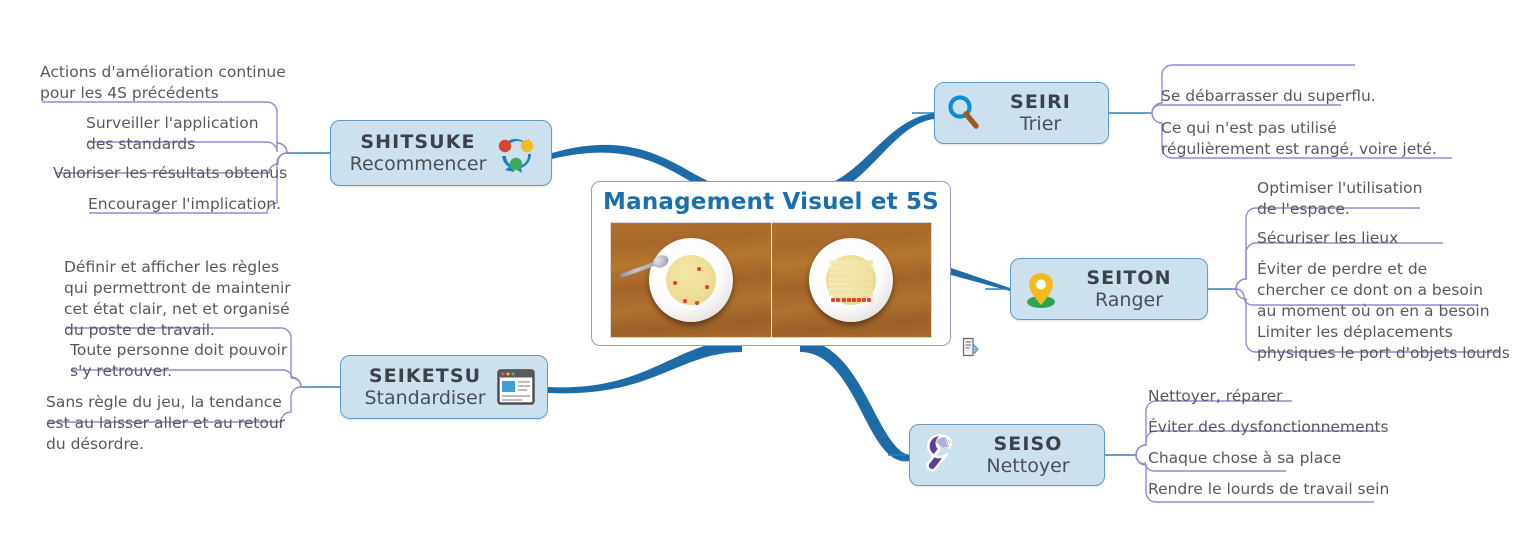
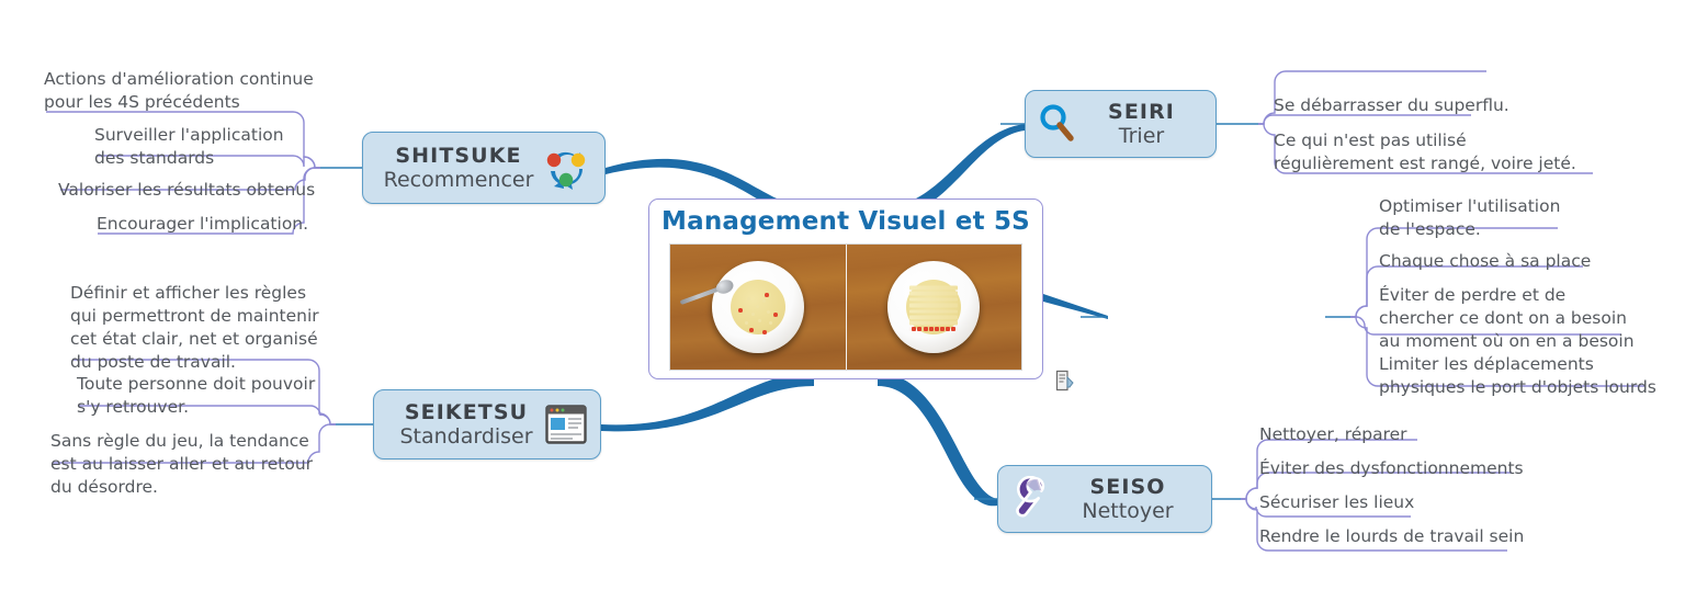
  Management Visuel et 5S
  SEIRI
  Trier
- SEITON
- Ranger
  SEISO
  Nettoyer
  SHITSUKE
  Recommencer
  SEIKETSU
  Standardiser
  Se débarrasser du superflu.
  Ce qui n'est pas utilisé
  régulièrement est rangé, voire jeté.
  Optimiser l'utilisation
  de l'espace.
- Sécuriser les lieux
+ Chaque chose à sa place
  Éviter de perdre et de
  chercher ce dont on a besoin
  au moment où on en a besoin
  Limiter les déplacements
  physiques le port d'objets lourds
  Nettoyer, réparer
  Éviter des dysfonctionnements
- Chaque chose à sa place
+ Sécuriser les lieux
  Rendre le lourds de travail sein
  Actions d'amélioration continue
  pour les 4S précédents
  Surveiller l'application
  des standards
  Valoriser les résultats obtenus
  Encourager l'implication.
  Définir et afficher les règles
  qui permettront de maintenir
  cet état clair, net et organisé
  du poste de travail.
  Toute personne doit pouvoir
  s'y retrouver.
  Sans règle du jeu, la tendance
  est au laisser aller et au retour
  du désordre.
